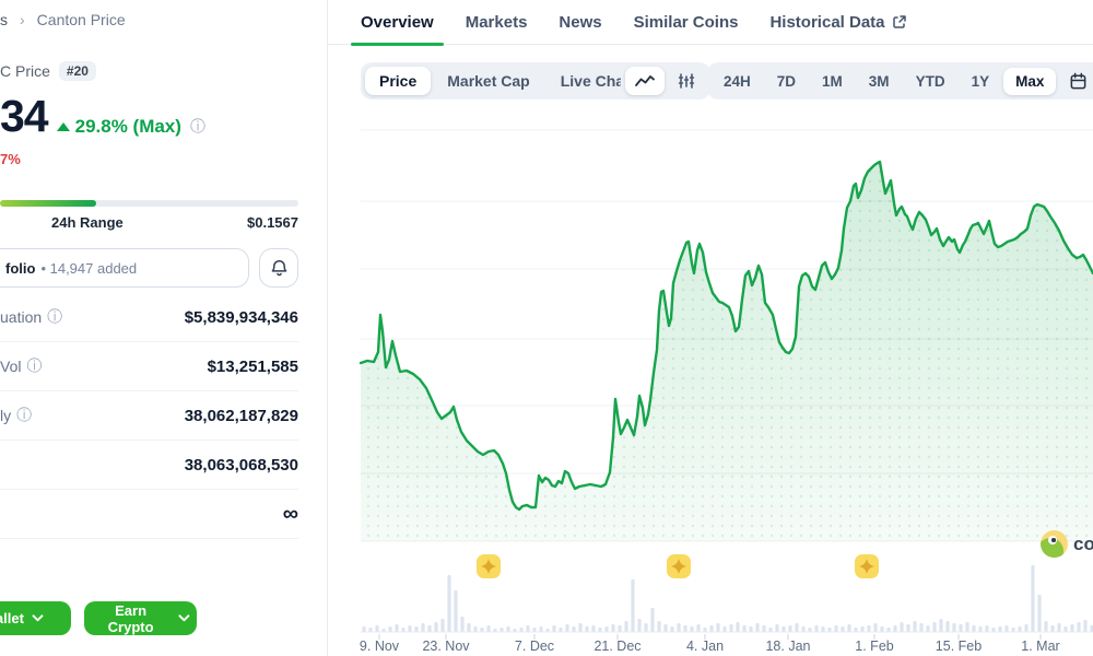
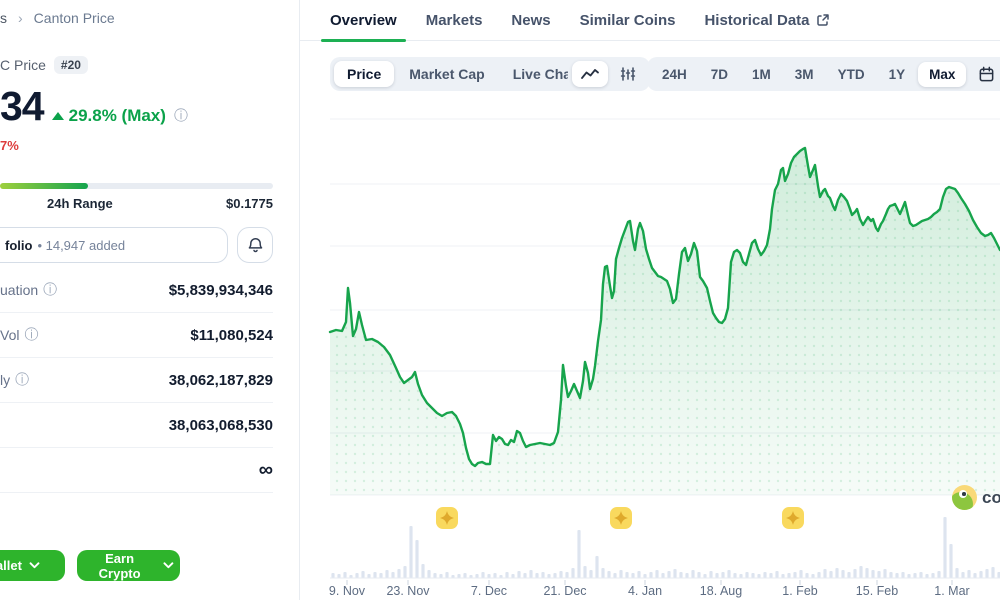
  9. Nov
  23. Nov
  7. Dec
  21. Dec
  4. Jan
- 18. Jan
+ 18. Aug
  1. Feb
  15. Feb
  1. Mar
  s
  ›
  Canton Price
  C Price
  #20
  34
  29.8% (Max)
  ⓘ
  7%
  24h Range
- $0.1567
+ $0.1775
  folio
  • 14,947 added
  uation
  ⓘ
  $5,839,934,346
  Vol
  ⓘ
- $13,251,585
+ $11,080,524
  ly
  ⓘ
  38,062,187,829
  38,063,068,530
  ∞
  Earn Crypto
  Overview
  Markets
  News
  Similar Coins
  Historical Data
  Price
  Market Cap
  24H
  7D
  1M
  3M
  YTD
  1Y
  Max
